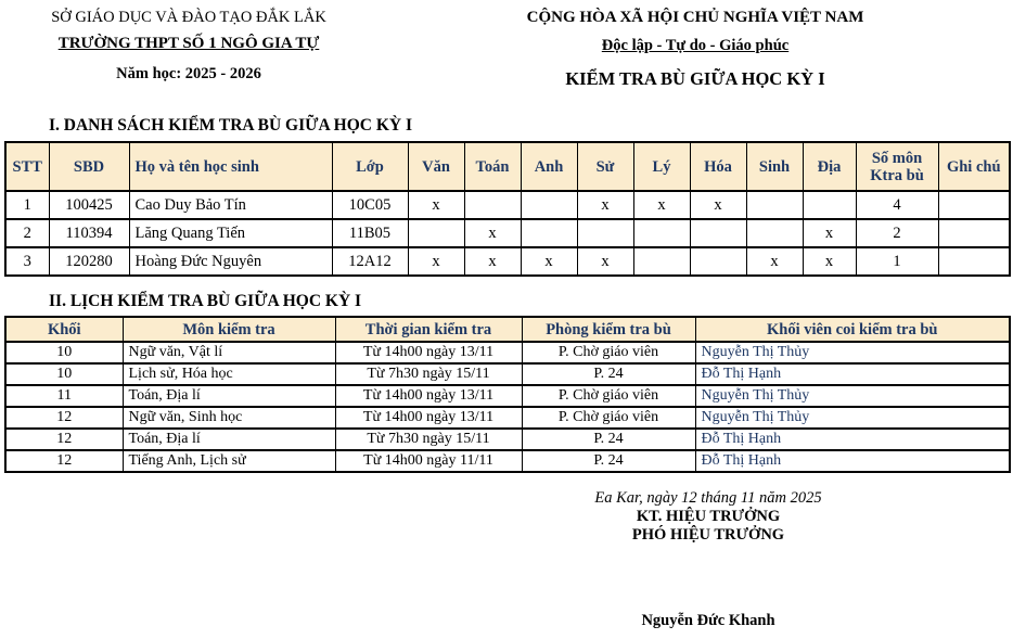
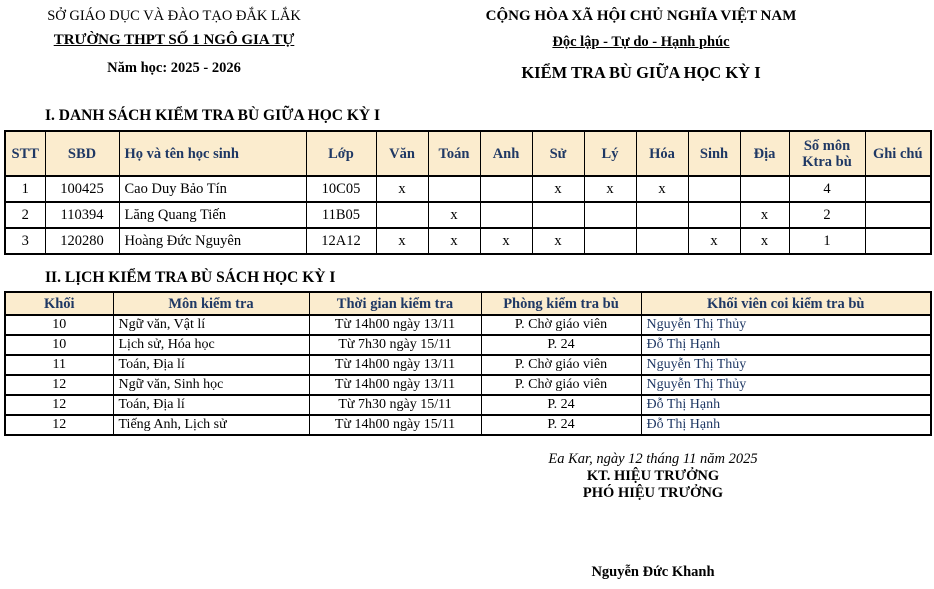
  SỞ GIÁO DỤC VÀ ĐÀO TẠO ĐẮK LẮK
  TRƯỜNG THPT SỐ 1 NGÔ GIA TỰ
  Năm học: 2025 - 2026
  CỘNG HÒA XÃ HỘI CHỦ NGHĨA VIỆT NAM
- Độc lập - Tự do - Giáo phúc
+ Độc lập - Tự do - Hạnh phúc
  KIỂM TRA BÙ GIỮA HỌC KỲ I
  I. DANH SÁCH KIỂM TRA BÙ GIỮA HỌC KỲ I
  STT	SBD	Họ và tên học sinh	Lớp	Văn	Toán	Anh	Sử	Lý	Hóa	Sinh	Địa	Số môn Ktra bù	Ghi chú
  1	100425	Cao Duy Bảo Tín	10C05	x			x	x	x			4
  2	110394	Lăng Quang Tiến	11B05		x						x	2
  3	120280	Hoàng Đức Nguyên	12A12	x	x	x	x			x	x	1
- II. LỊCH KIỂM TRA BÙ GIỮA HỌC KỲ I
+ II. LỊCH KIỂM TRA BÙ SÁCH HỌC KỲ I
  Khối	Môn kiểm tra	Thời gian kiểm tra	Phòng kiểm tra bù	Khối viên coi kiểm tra bù
  10	Ngữ văn, Vật lí	Từ 14h00 ngày 13/11	P. Chờ giáo viên	Nguyễn Thị Thủy
  10	Lịch sử, Hóa học	Từ 7h30 ngày 15/11	P. 24	Đỗ Thị Hạnh
  11	Toán, Địa lí	Từ 14h00 ngày 13/11	P. Chờ giáo viên	Nguyễn Thị Thủy
  12	Ngữ văn, Sinh học	Từ 14h00 ngày 13/11	P. Chờ giáo viên	Nguyễn Thị Thủy
  12	Toán, Địa lí	Từ 7h30 ngày 15/11	P. 24	Đỗ Thị Hạnh
- 12	Tiếng Anh, Lịch sử	Từ 14h00 ngày 11/11	P. 24	Đỗ Thị Hạnh
+ 12	Tiếng Anh, Lịch sử	Từ 14h00 ngày 15/11	P. 24	Đỗ Thị Hạnh
  Ea Kar, ngày 12 tháng 11 năm 2025
  KT. HIỆU TRƯỞNG
  PHÓ HIỆU TRƯỞNG
  Nguyễn Đức Khanh
